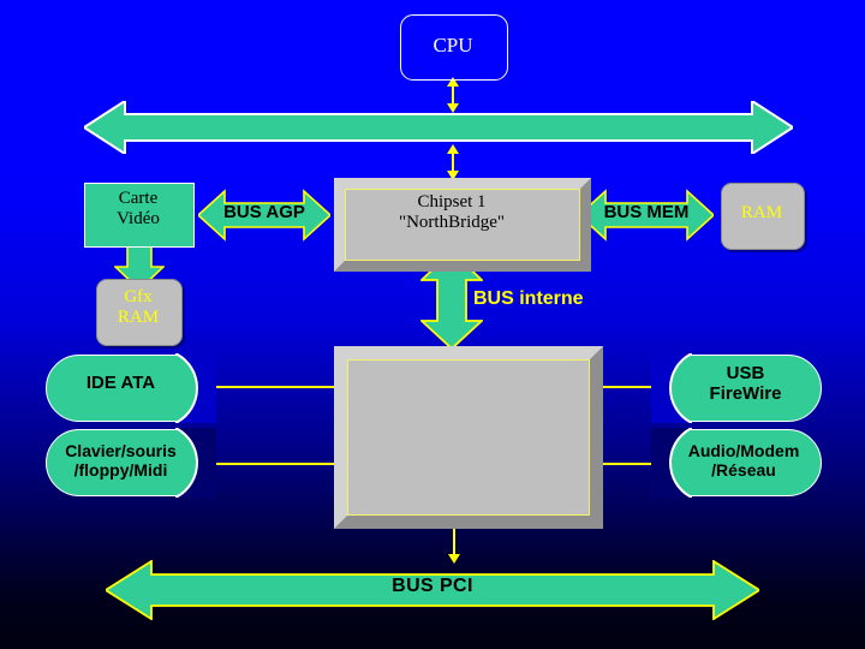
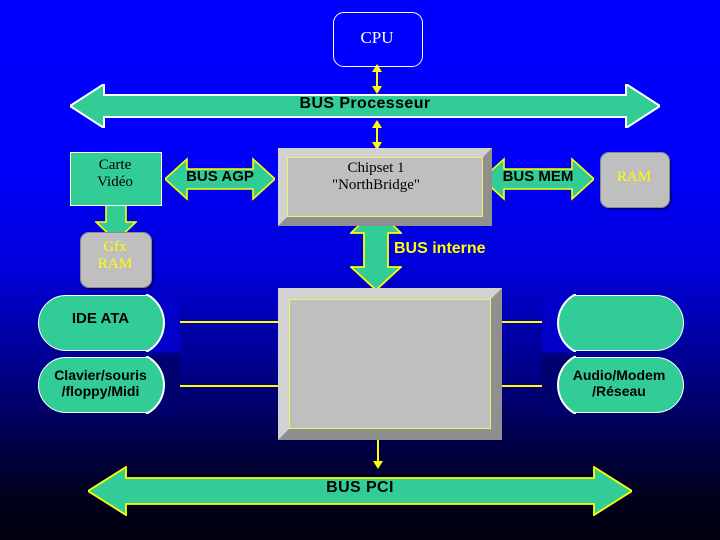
  CPU
+ BUS Processeur
  Carte
  Vidéo
  Gfx
  RAM
  BUS AGP
  Chipset 1
  "NorthBridge"
  BUS MEM
  RAM
  BUS interne
  IDE ATA
  Clavier/souris
  /floppy/Midi
- USB
- FireWire
  Audio/Modem
  /Réseau
  BUS PCI
